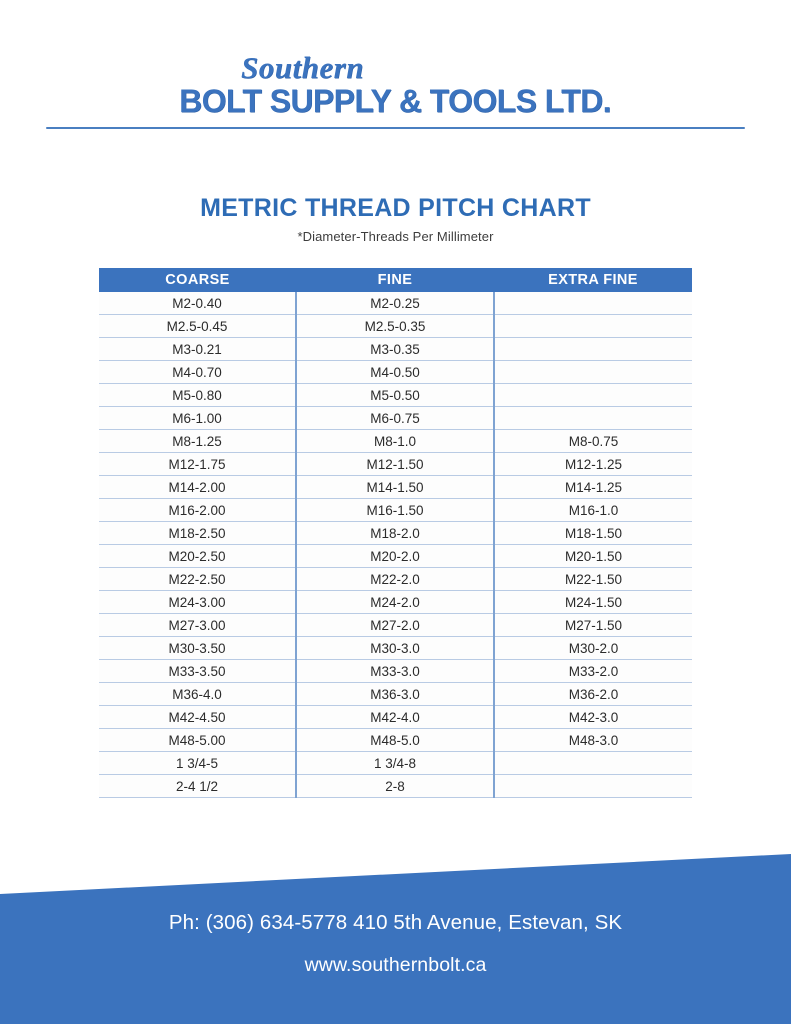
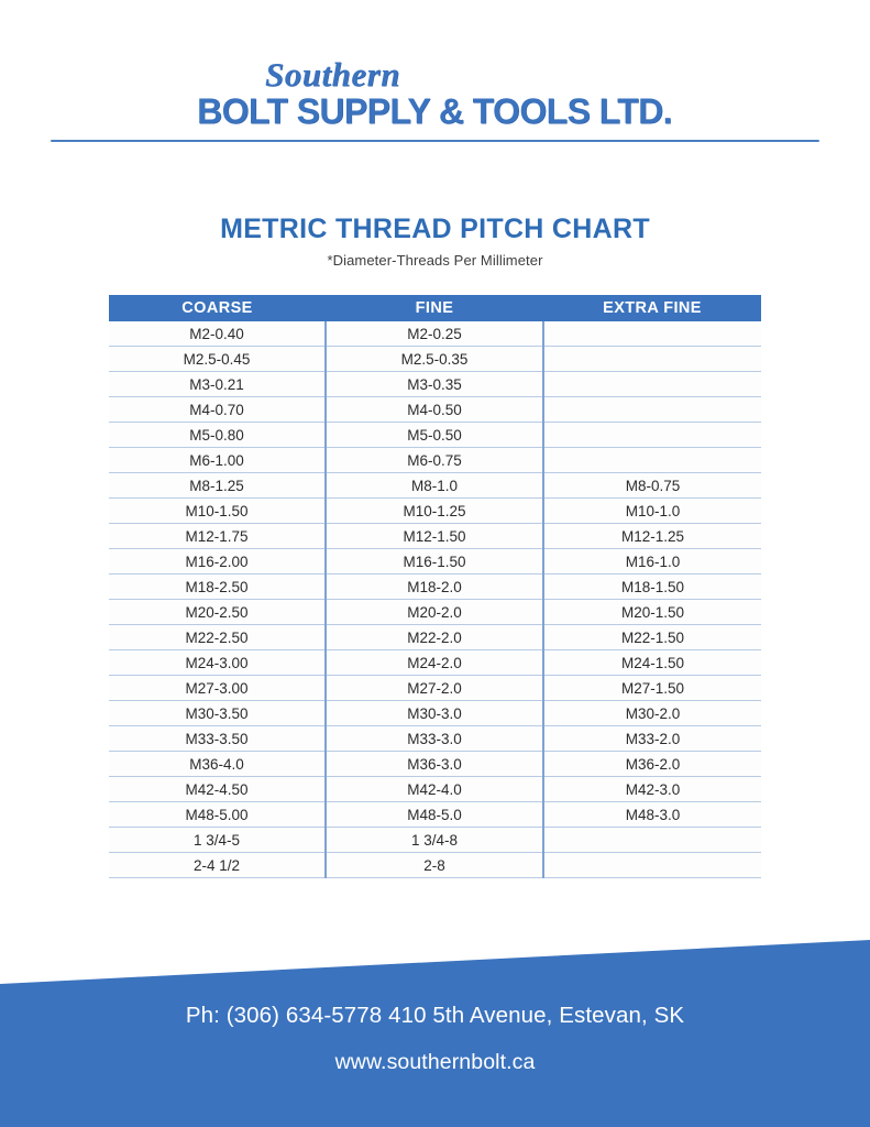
  Southern
  BOLT SUPPLY & TOOLS LTD.
  METRIC THREAD PITCH CHART
  *Diameter-Threads Per Millimeter
  COARSE	FINE	EXTRA FINE
  M2-0.40	M2-0.25
  M2.5-0.45	M2.5-0.35
  M3-0.21	M3-0.35
  M4-0.70	M4-0.50
  M5-0.80	M5-0.50
  M6-1.00	M6-0.75
  M8-1.25	M8-1.0	M8-0.75
+ M10-1.50	M10-1.25	M10-1.0
  M12-1.75	M12-1.50	M12-1.25
- M14-2.00	M14-1.50	M14-1.25
  M16-2.00	M16-1.50	M16-1.0
  M18-2.50	M18-2.0	M18-1.50
  M20-2.50	M20-2.0	M20-1.50
  M22-2.50	M22-2.0	M22-1.50
  M24-3.00	M24-2.0	M24-1.50
  M27-3.00	M27-2.0	M27-1.50
  M30-3.50	M30-3.0	M30-2.0
  M33-3.50	M33-3.0	M33-2.0
  M36-4.0	M36-3.0	M36-2.0
  M42-4.50	M42-4.0	M42-3.0
  M48-5.00	M48-5.0	M48-3.0
  1 3/4-5	1 3/4-8
  2-4 1/2	2-8
  Ph: (306) 634-5778 410 5th Avenue, Estevan, SK
  www.southernbolt.ca
